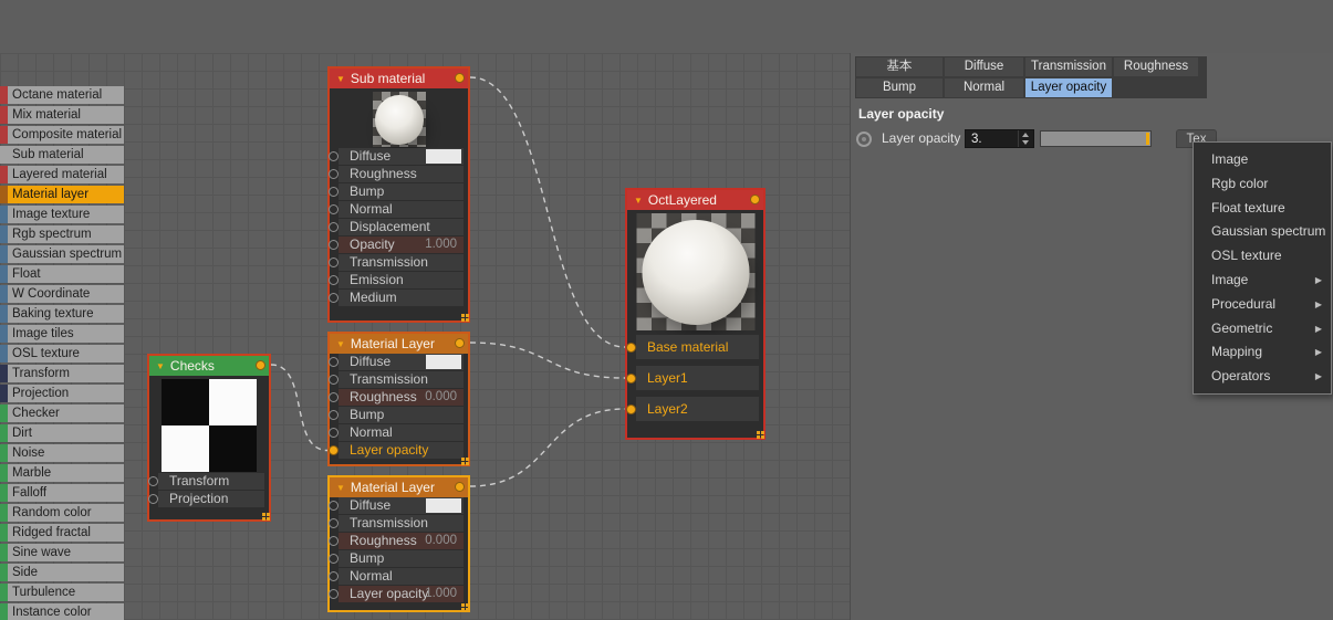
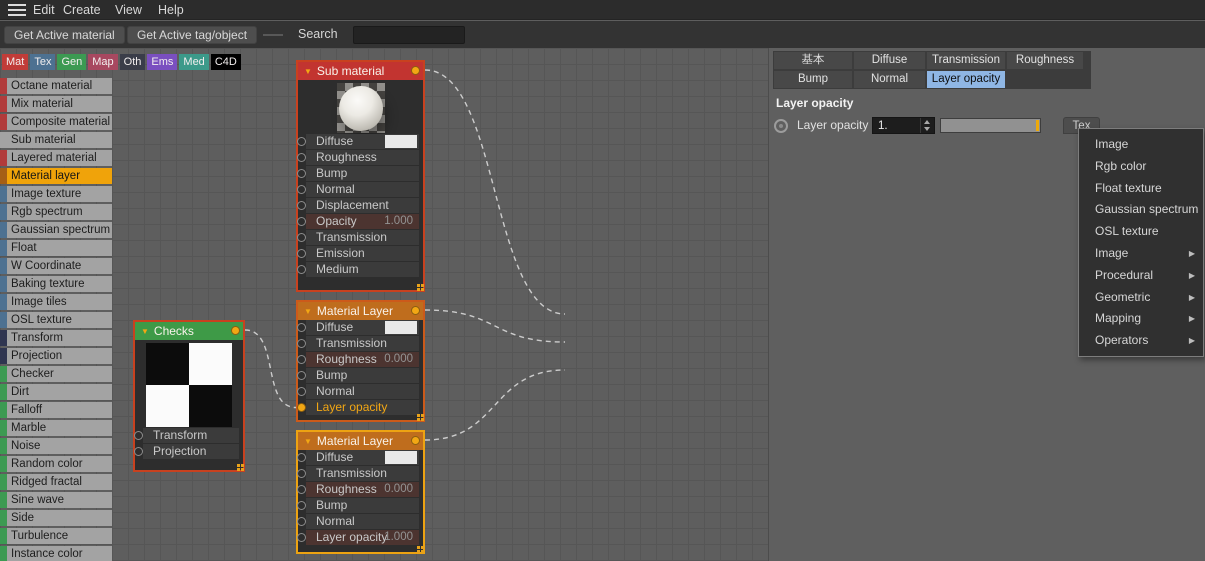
+ Edit
+ Create
+ View
+ Help
+ Search
+ Get Active material
+ Get Active tag/object
+ Mat Tex Gen Map Oth Ems Med C4D
  Octane material
  Mix material
  Composite material
  Sub material
  Layered material
  Material layer
  Image texture
  Rgb spectrum
  Gaussian spectrum
  Float
  W Coordinate
  Baking texture
  Image tiles
  OSL texture
  Transform
  Projection
  Checker
  Dirt
- Noise
+ Falloff
  Marble
- Falloff
+ Noise
  Random color
  Ridged fractal
  Sine wave
  Side
  Turbulence
  Instance color
  ▼ Sub material
  Diffuse
  Roughness
  Bump
  Normal
  Displacement
  Opacity
  1.000
  Transmission
  Emission
  Medium
  ▼ Checks
  Transform
  Projection
  ▼ Material Layer
  Diffuse
  Transmission
  Roughness
  0.000
  Bump
  Normal
  Layer opacity
  ▼ Material Layer
  Diffuse
  Transmission
  Roughness
  0.000
  Bump
  Normal
  Layer opacity
  1.000
- ▼ OctLayered
- Base material
- Layer1
- Layer2
  基本
  Diffuse
  Transmission
  Roughness
  Bump
  Normal
  Layer opacity
  Layer opacity
  Layer opacity
- 3.
+ 1.
  Tex
  Image
  Rgb color
  Float texture
  Gaussian spectrum
  OSL texture
  Image
  ▶
  Procedural
  ▶
  Geometric
  ▶
  Mapping
  ▶
  Operators
  ▶
